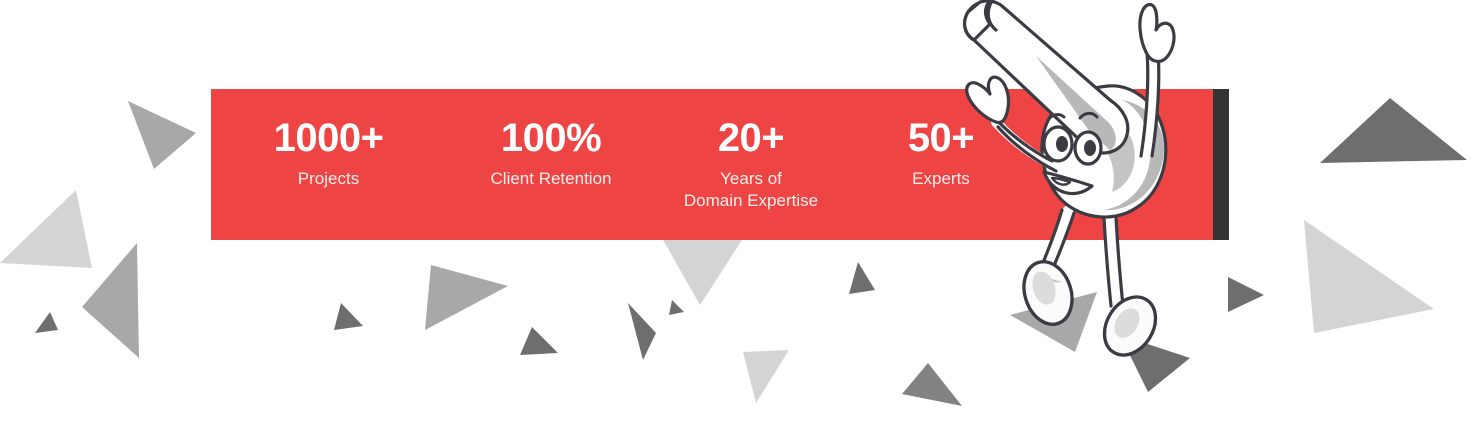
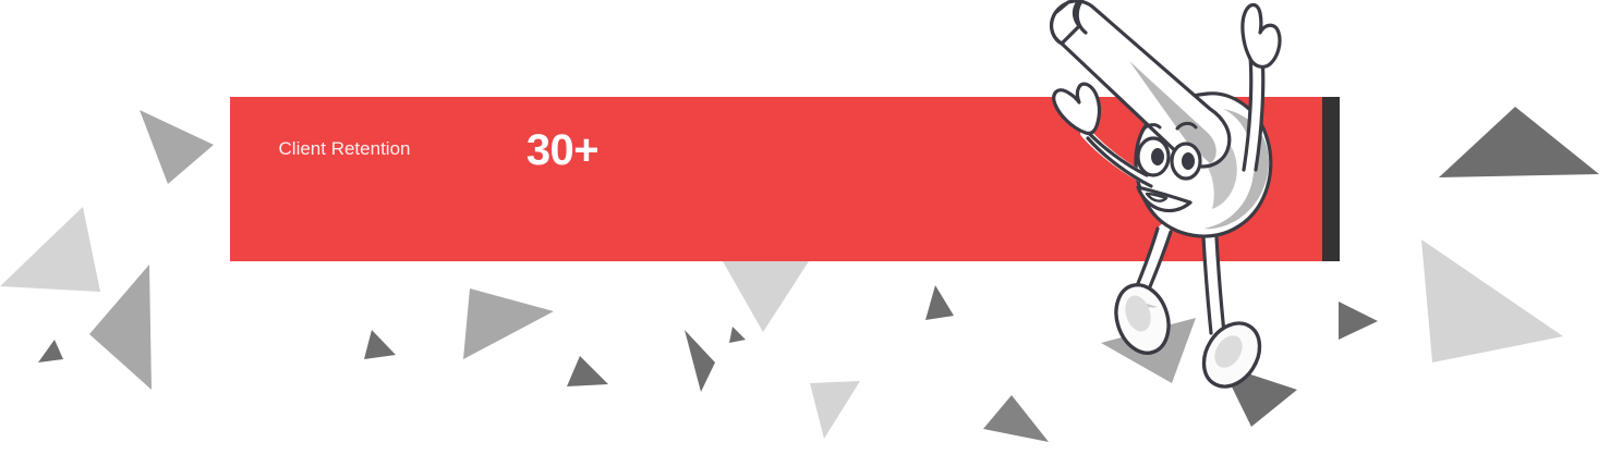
- 1000+
- Projects
- 100%
  Client Retention
- 20+
- Years of
- Domain Expertise
- 50+
+ 30+
- Experts
